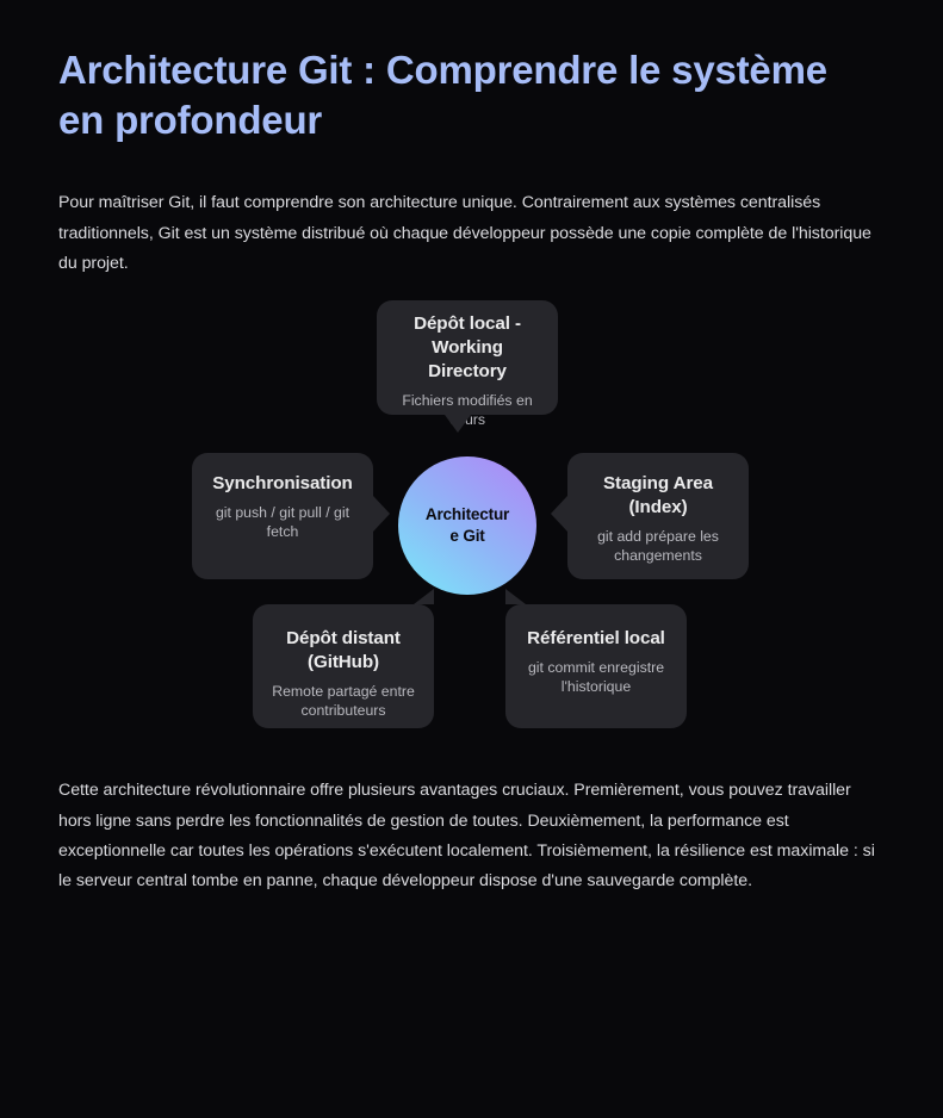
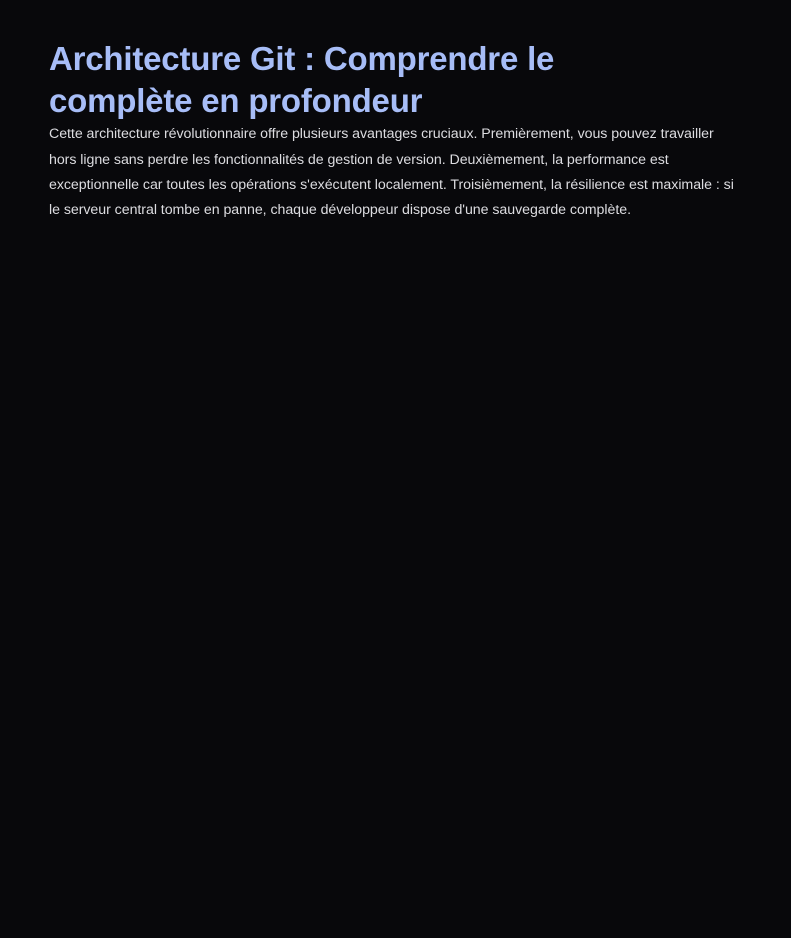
- Architecture Git : Comprendre le système en profondeur
+ Architecture Git : Comprendre le complète en profondeur
- Pour maîtriser Git, il faut comprendre son architecture unique. Contrairement aux systèmes centralisés traditionnels, Git est un système distribué où chaque développeur possède une copie complète de l'historique du projet.
- Dépôt local - Working Directory
- Fichiers modifiés en cours
- Synchronisation
- git push / git pull / git fetch
- Staging Area (Index)
- git add prépare les changements
- Dépôt distant (GitHub)
- Remote partagé entre contributeurs
- Référentiel local
- git commit enregistre l'historique
- Architecture Git
- Cette architecture révolutionnaire offre plusieurs avantages cruciaux. Premièrement, vous pouvez travailler hors ligne sans perdre les fonctionnalités de gestion de toutes. Deuxièmement, la performance est exceptionnelle car toutes les opérations s'exécutent localement. Troisièmement, la résilience est maximale : si le serveur central tombe en panne, chaque développeur dispose d'une sauvegarde complète.
+ Cette architecture révolutionnaire offre plusieurs avantages cruciaux. Premièrement, vous pouvez travailler hors ligne sans perdre les fonctionnalités de gestion de version. Deuxièmement, la performance est exceptionnelle car toutes les opérations s'exécutent localement. Troisièmement, la résilience est maximale : si le serveur central tombe en panne, chaque développeur dispose d'une sauvegarde complète.
